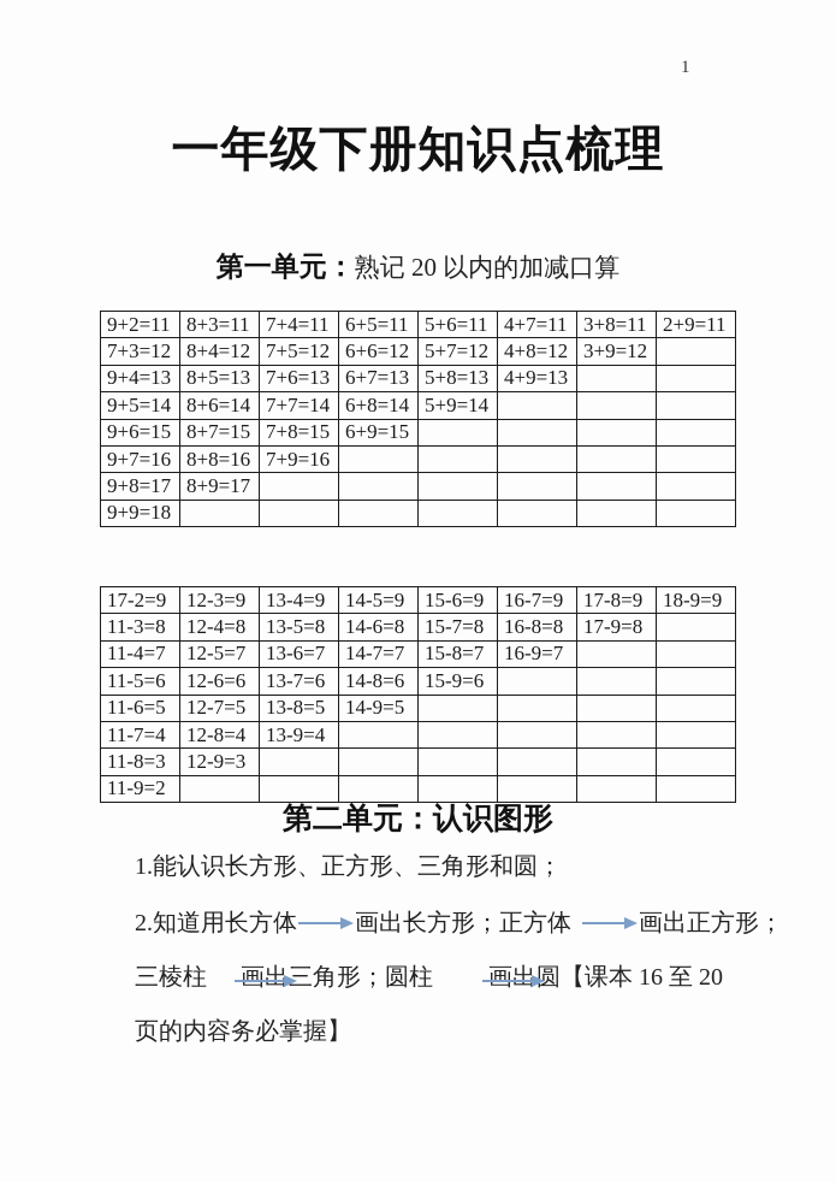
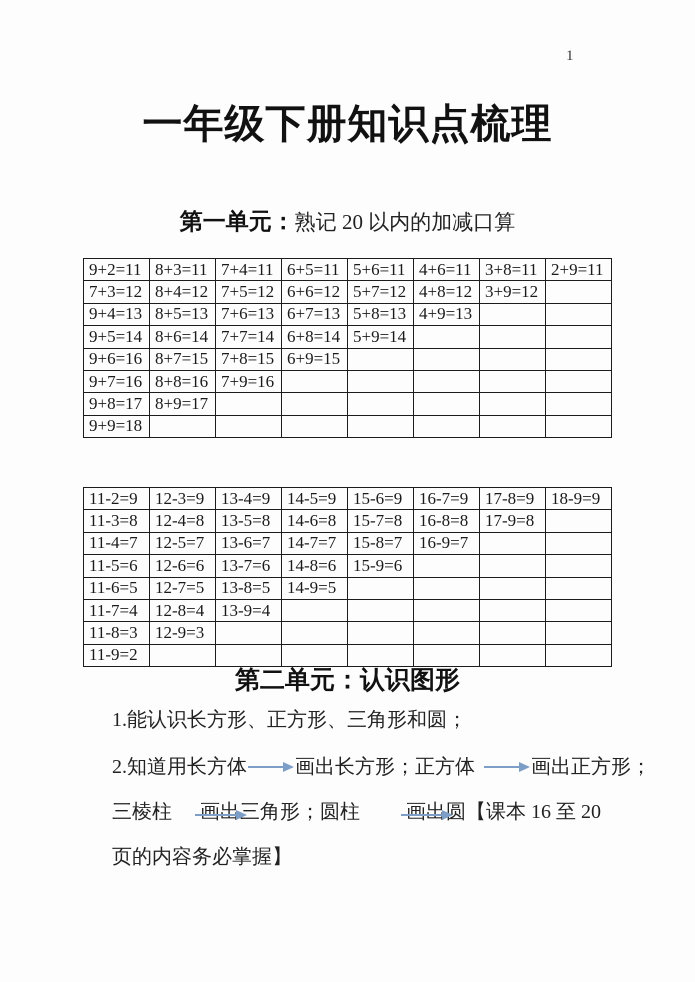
  1
  一年级下册知识点梳理
  第一单元：熟记 20 以内的加减口算
- 9+2=11	8+3=11	7+4=11	6+5=11	5+6=11	4+7=11	3+8=11	2+9=11
+ 9+2=11	8+3=11	7+4=11	6+5=11	5+6=11	4+6=11	3+8=11	2+9=11
  7+3=12	8+4=12	7+5=12	6+6=12	5+7=12	4+8=12	3+9=12
  9+4=13	8+5=13	7+6=13	6+7=13	5+8=13	4+9=13
  9+5=14	8+6=14	7+7=14	6+8=14	5+9=14
- 9+6=15	8+7=15	7+8=15	6+9=15
+ 9+6=16	8+7=15	7+8=15	6+9=15
  9+7=16	8+8=16	7+9=16
  9+8=17	8+9=17
  9+9=18
- 17-2=9	12-3=9	13-4=9	14-5=9	15-6=9	16-7=9	17-8=9	18-9=9
+ 11-2=9	12-3=9	13-4=9	14-5=9	15-6=9	16-7=9	17-8=9	18-9=9
  11-3=8	12-4=8	13-5=8	14-6=8	15-7=8	16-8=8	17-9=8
  11-4=7	12-5=7	13-6=7	14-7=7	15-8=7	16-9=7
  11-5=6	12-6=6	13-7=6	14-8=6	15-9=6
  11-6=5	12-7=5	13-8=5	14-9=5
  11-7=4	12-8=4	13-9=4
  11-8=3	12-9=3
  11-9=2
  第二单元：认识图形
  1.能认识长方形、正方形、三角形和圆；
  2.知道用长方体 画出长方形；正方体 画出正方形；
  三棱柱 画出三角形；圆柱 画出圆【课本 16 至 20
  页的内容务必掌握】
